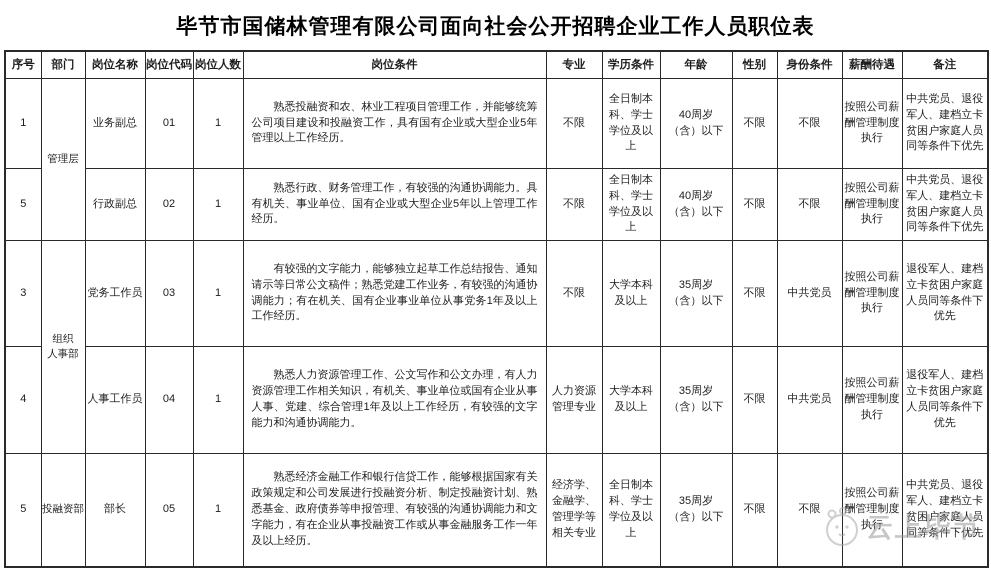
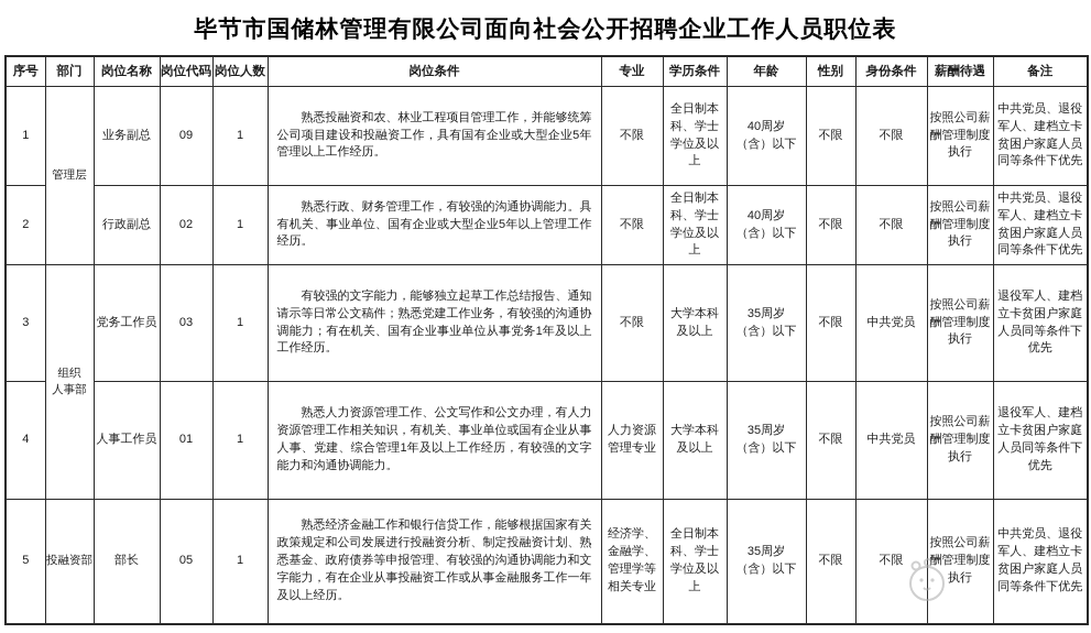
  毕节市国储林管理有限公司面向社会公开招聘企业工作人员职位表
  序号	部门	岗位名称	岗位代码	岗位人数	岗位条件	专业	学历条件	年龄	性别	身份条件	薪酬待遇	备注
- 1	管理层	业务副总	01	1	熟悉投融资和农、林业工程项目管理工作，并能够统筹公司项目建设和投融资工作，具有国有企业或大型企业5年管理以上工作经历。	不限	全日制本科、学士学位及以上	40周岁（含）以下	不限	不限	按照公司薪酬管理制度执行	中共党员、退役军人、建档立卡贫困户家庭人员同等条件下优先
+ 1	管理层	业务副总	09	1	熟悉投融资和农、林业工程项目管理工作，并能够统筹公司项目建设和投融资工作，具有国有企业或大型企业5年管理以上工作经历。	不限	全日制本科、学士学位及以上	40周岁（含）以下	不限	不限	按照公司薪酬管理制度执行	中共党员、退役军人、建档立卡贫困户家庭人员同等条件下优先
- 5	行政副总	02	1	熟悉行政、财务管理工作，有较强的沟通协调能力。具有机关、事业单位、国有企业或大型企业5年以上管理工作经历。	不限	全日制本科、学士学位及以上	40周岁（含）以下	不限	不限	按照公司薪酬管理制度执行	中共党员、退役军人、建档立卡贫困户家庭人员同等条件下优先
+ 2	行政副总	02	1	熟悉行政、财务管理工作，有较强的沟通协调能力。具有机关、事业单位、国有企业或大型企业5年以上管理工作经历。	不限	全日制本科、学士学位及以上	40周岁（含）以下	不限	不限	按照公司薪酬管理制度执行	中共党员、退役军人、建档立卡贫困户家庭人员同等条件下优先
  3	组织 人事部	党务工作员	03	1	有较强的文字能力，能够独立起草工作总结报告、通知请示等日常公文稿件；熟悉党建工作业务，有较强的沟通协调能力；有在机关、国有企业事业单位从事党务1年及以上工作经历。	不限	大学本科及以上	35周岁（含）以下	不限	中共党员	按照公司薪酬管理制度执行	退役军人、建档立卡贫困户家庭人员同等条件下优先
- 4	人事工作员	04	1	熟悉人力资源管理工作、公文写作和公文办理，有人力资源管理工作相关知识，有机关、事业单位或国有企业从事人事、党建、综合管理1年及以上工作经历，有较强的文字能力和沟通协调能力。	人力资源管理专业	大学本科及以上	35周岁（含）以下	不限	中共党员	按照公司薪酬管理制度执行	退役军人、建档立卡贫困户家庭人员同等条件下优先
+ 4	人事工作员	01	1	熟悉人力资源管理工作、公文写作和公文办理，有人力资源管理工作相关知识，有机关、事业单位或国有企业从事人事、党建、综合管理1年及以上工作经历，有较强的文字能力和沟通协调能力。	人力资源管理专业	大学本科及以上	35周岁（含）以下	不限	中共党员	按照公司薪酬管理制度执行	退役军人、建档立卡贫困户家庭人员同等条件下优先
  5	投融资部	部长	05	1	熟悉经济金融工作和银行信贷工作，能够根据国家有关政策规定和公司发展进行投融资分析、制定投融资计划、熟悉基金、政府债券等申报管理、有较强的沟通协调能力和文字能力，有在企业从事投融资工作或从事金融服务工作一年及以上经历。	经济学、金融学、管理学等相关专业	全日制本科、学士学位及以上	35周岁（含）以下	不限	不限	按照公司薪酬管理制度执行	中共党员、退役军人、建档立卡贫困户家庭人员同等条件下优先
- 云上毕节
